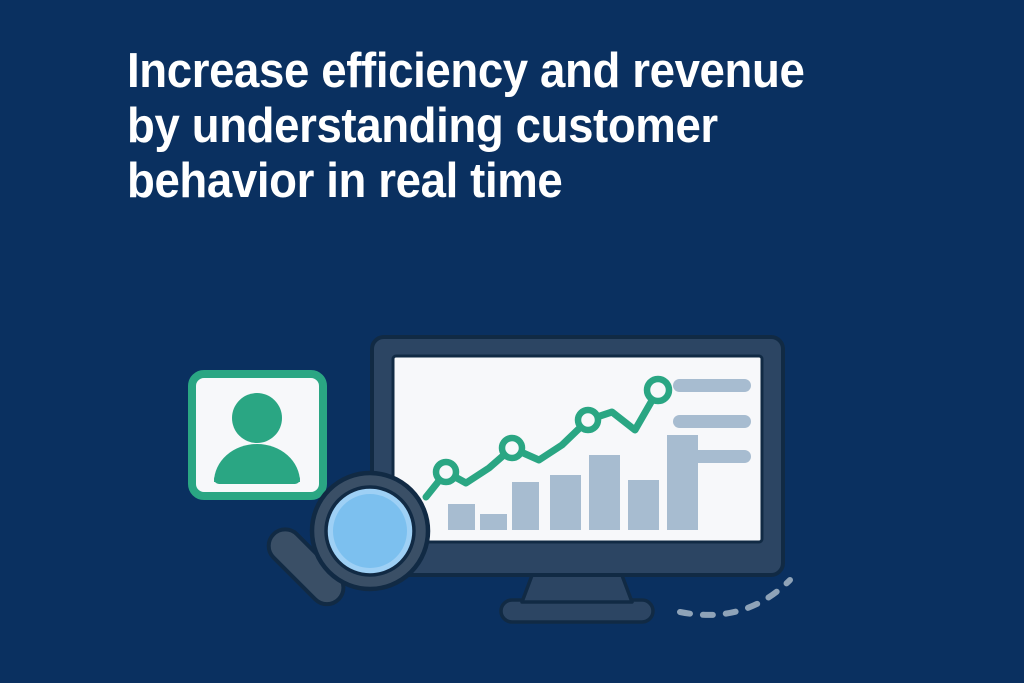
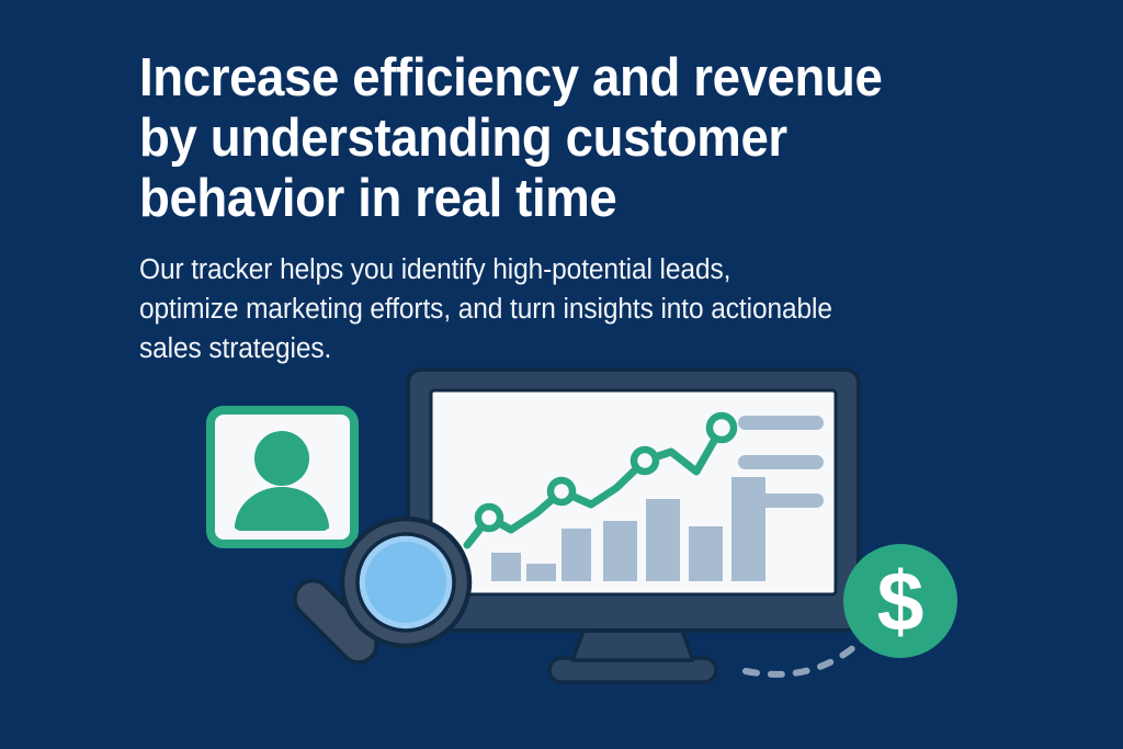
  Increase efficiency and revenue
  by understanding customer
  behavior in real time
+ Our tracker helps you identify high-potential leads,
+ optimize marketing efforts, and turn insights into actionable
+ sales strategies.
+ $
